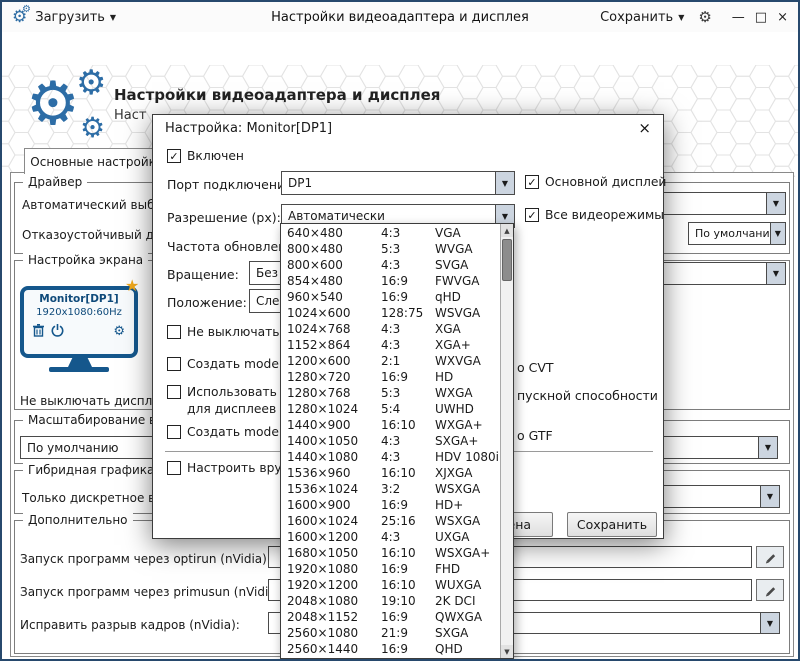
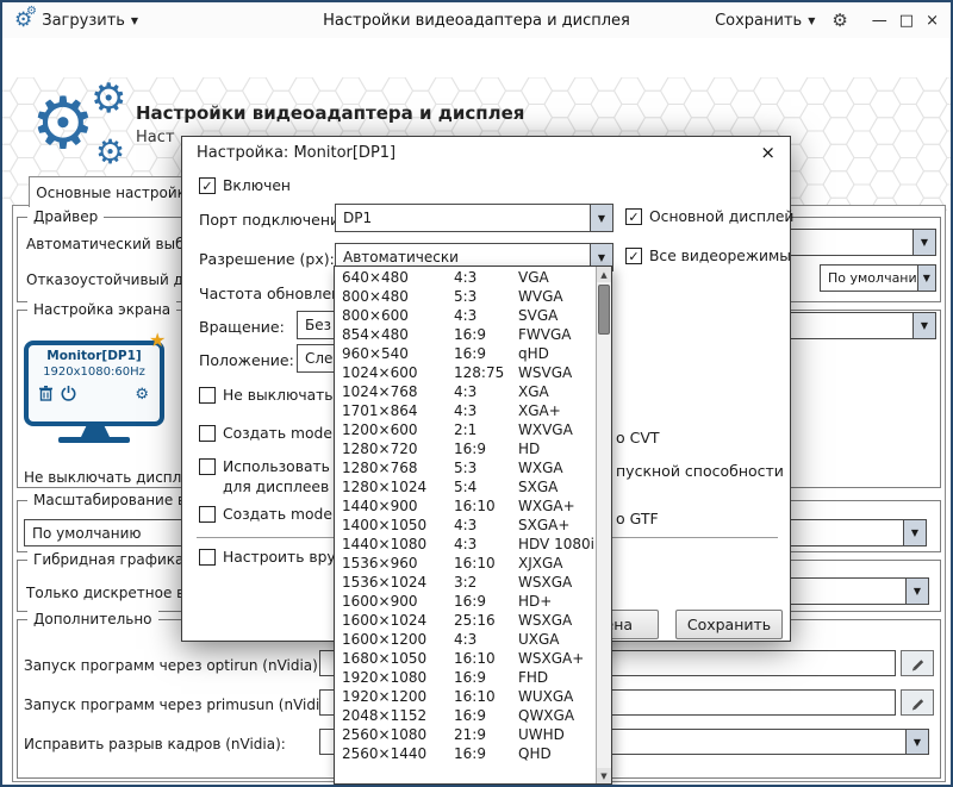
  ⚙
  ⚙
  Загрузить
  ▼
  Настройки видеоадаптера и дисплея
  Сохранить
  ▼
  ⚙
  —
  □
  ×
  ⚙
  ⚙
  ⚙
  Настройки видеоадаптера и дисплея
  Наст
  Основные настрой
  Драйвер
  Автоматический выб
  ▼
  Отказоустойчивый д
  По умолчани
  ▼
  Настройка экрана
  ▼
  Monitor[DP1]
  1920x1080:60Hz
  ⚙
  ★
  Не выключать диспл
  Масштабирование
  По умолчанию
  ▼
  Гибридная графика
  Только дискретное
  ▼
  Дополнительно
  Запуск программ через optirun (nVidia)
  Запуск программ через primusun (nVidi
  Исправить разрыв кадров (nVidia):
  ▼
  Настройка: Monitor[DP1]
  ×
  ✓
  Включен
  Порт подключен
  DP1
  ▼
  ✓
  Основной дисплей
  Разрешение (px):
  Автоматически
  ▼
  ✓
  Все видеорежимы
  Частота обновле
  Вращение:
  Положение:
  Не выключать
  Создать mode
  о CVT
  Использовать
  для дисплеев
  пускной способности
  Создать mode
  о GTF
  Настроить вру
  Сохранить
  640×480
  4:3
  VGA
  800×480
  5:3
  WVGA
  800×600
  4:3
  SVGA
  854×480
  16:9
  FWVGA
  960×540
  16:9
  qHD
  1024×600
  128:75
  WSVGA
  1024×768
  4:3
  XGA
- 1152×864
+ 1701×864
  4:3
  XGA+
  1200×600
  2:1
  WXVGA
  1280×720
  16:9
  HD
  1280×768
  5:3
  WXGA
  1280×1024
  5:4
- UWHD
+ SXGA
  1440×900
  16:10
  WXGA+
  1400×1050
  4:3
  SXGA+
  1440×1080
  4:3
  HDV 1080i
  1536×960
  16:10
  XJXGA
  1536×1024
  3:2
  WSXGA
  1600×900
  16:9
  HD+
  1600×1024
  25:16
  WSXGA
  1600×1200
  4:3
  UXGA
  1680×1050
  16:10
  WSXGA+
  1920×1080
  16:9
  FHD
  1920×1200
  16:10
  WUXGA
- 2048×1080
- 19:10
- 2K DCI
  2048×1152
  16:9
  QWXGA
  2560×1080
  21:9
- SXGA
+ UWHD
  2560×1440
  16:9
  QHD
  ▲
  ▼
